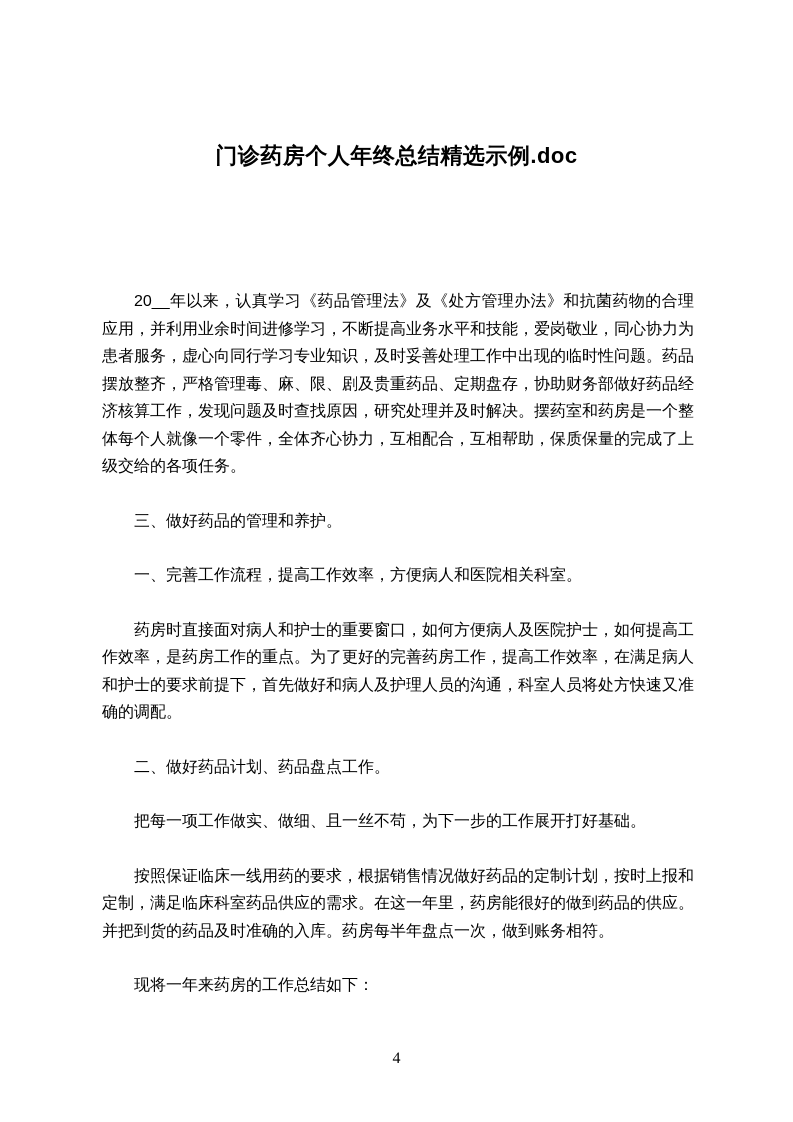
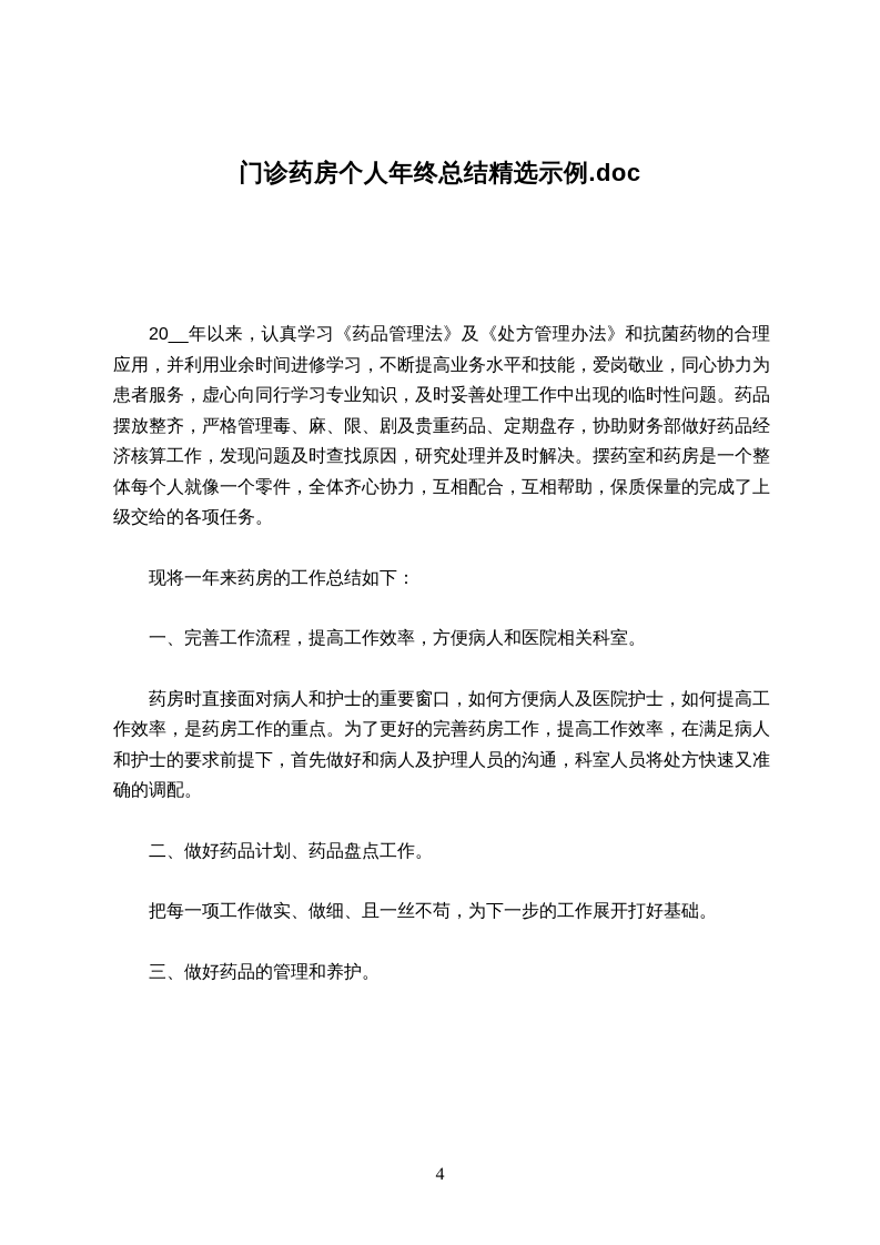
  门诊药房个人年终总结精选示例.doc
  20__年以来，认真学习《药品管理法》及《处方管理办法》和抗菌药物的合理应用，并利用业余时间进修学习，不断提高业务水平和技能，爱岗敬业，同心协力为患者服务，虚心向同行学习专业知识，及时妥善处理工作中出现的临时性问题。药品摆放整齐，严格管理毒、麻、限、剧及贵重药品、定期盘存，协助财务部做好药品经济核算工作，发现问题及时查找原因，研究处理并及时解决。摆药室和药房是一个整体每个人就像一个零件，全体齐心协力，互相配合，互相帮助，保质保量的完成了上级交给的各项任务。
- 三、做好药品的管理和养护。
+ 现将一年来药房的工作总结如下：
  一、完善工作流程，提高工作效率，方便病人和医院相关科室。
  药房时直接面对病人和护士的重要窗口，如何方便病人及医院护士，如何提高工作效率，是药房工作的重点。为了更好的完善药房工作，提高工作效率，在满足病人和护士的要求前提下，首先做好和病人及护理人员的沟通，科室人员将处方快速又准确的调配。
  二、做好药品计划、药品盘点工作。
  把每一项工作做实、做细、且一丝不苟，为下一步的工作展开打好基础。
- 按照保证临床一线用药的要求，根据销售情况做好药品的定制计划，按时上报和定制，满足临床科室药品供应的需求。在这一年里，药房能很好的做到药品的供应。并把到货的药品及时准确的入库。药房每半年盘点一次，做到账务相符。
- 现将一年来药房的工作总结如下：
+ 三、做好药品的管理和养护。
  4
